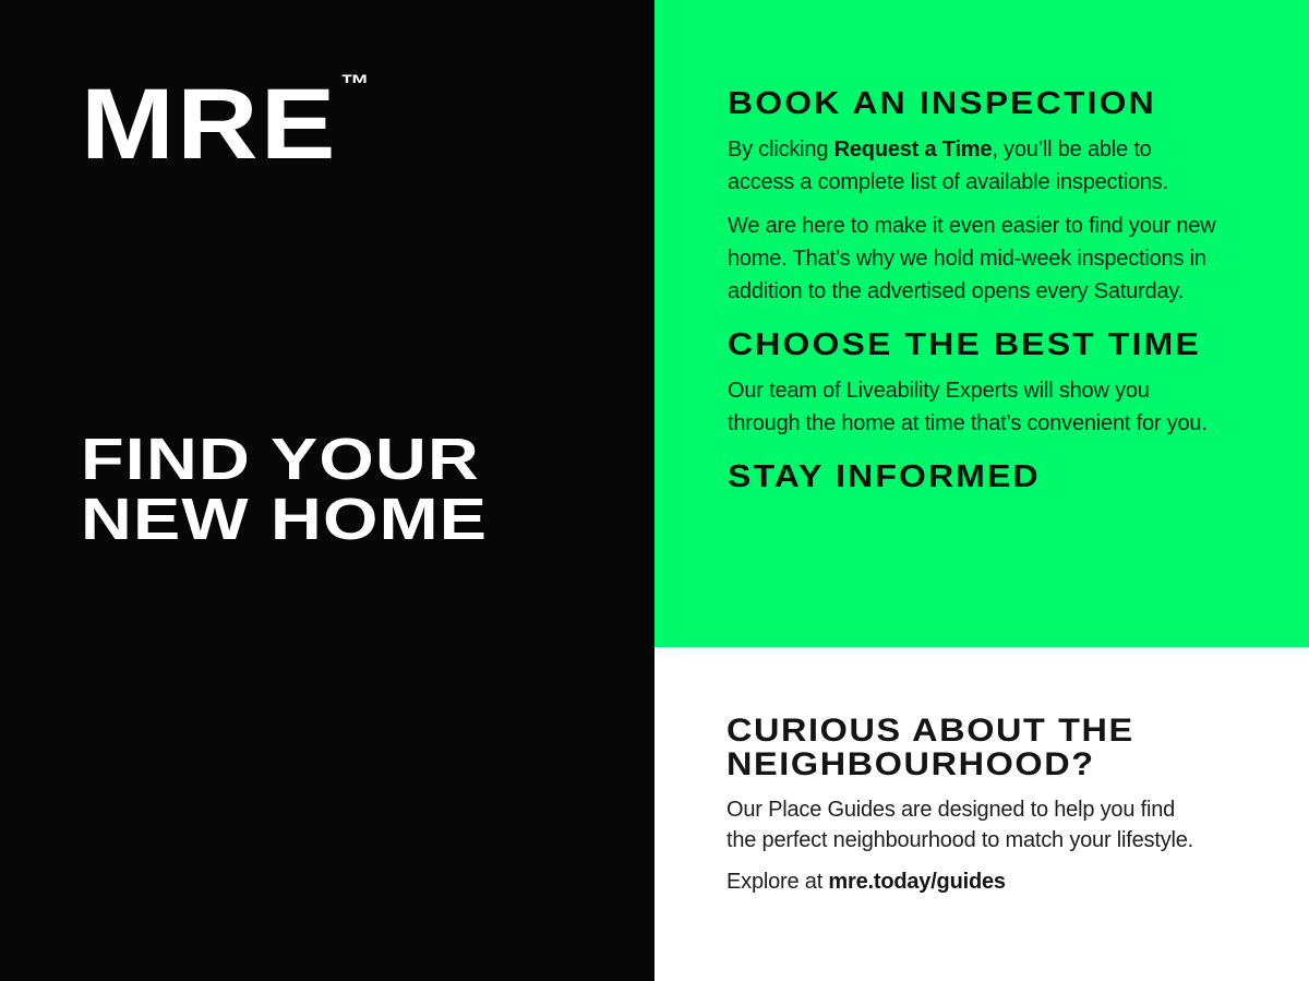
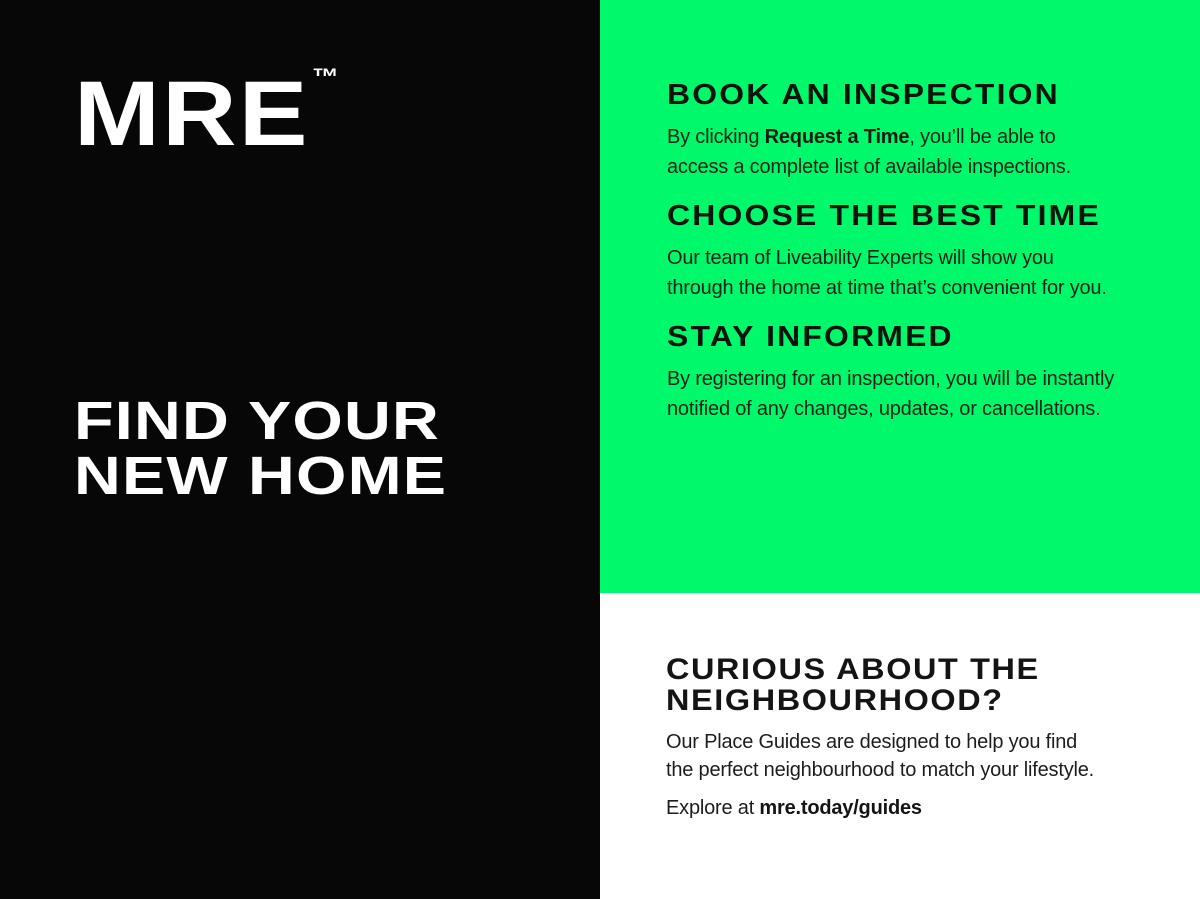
  MRE™
  FIND YOUR
  NEW HOME
  BOOK AN INSPECTION
  By clicking Request a Time, you’ll be able to
  access a complete list of available inspections.
- We are here to make it even easier to find your new
- home. That’s why we hold mid-week inspections in
- addition to the advertised opens every Saturday.
  CHOOSE THE BEST TIME
  Our team of Liveability Experts will show you
  through the home at time that’s convenient for you.
  STAY INFORMED
+ By registering for an inspection, you will be instantly
+ notified of any changes, updates, or cancellations.
  CURIOUS ABOUT THE
  NEIGHBOURHOOD?
  Our Place Guides are designed to help you find
  the perfect neighbourhood to match your lifestyle.
  Explore at mre.today/guides
